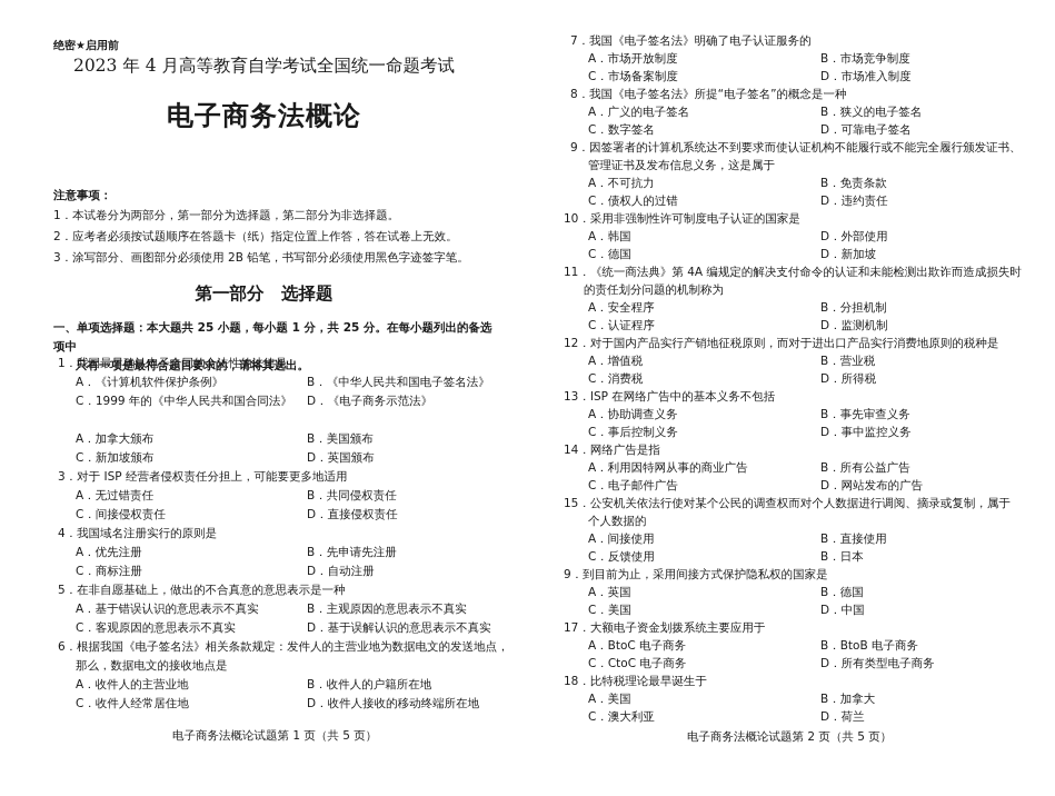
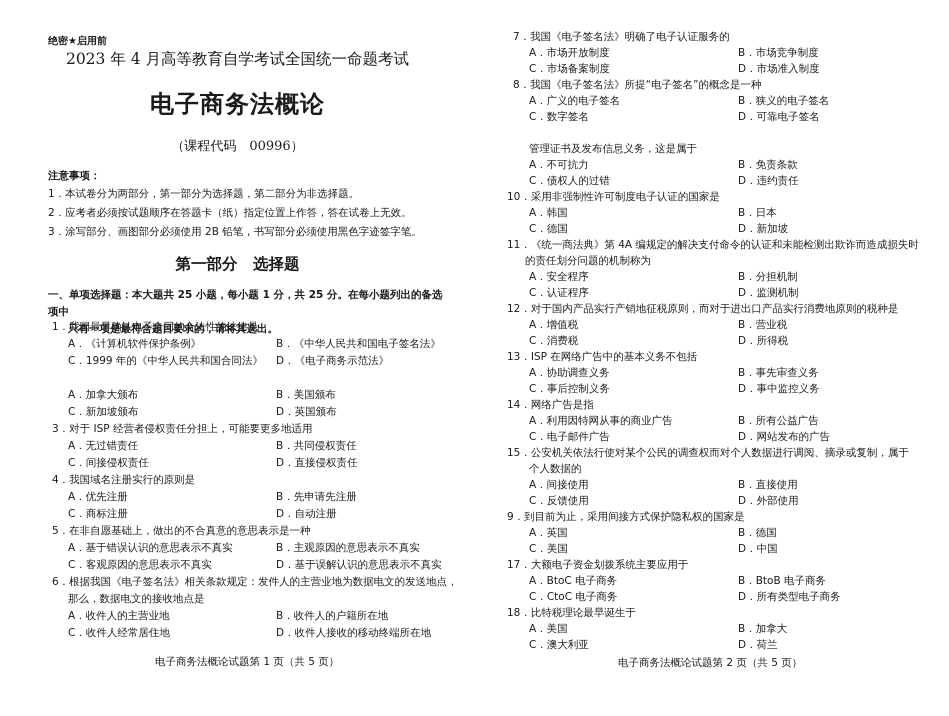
  绝密★启用前
  2023 年 4 月高等教育自学考试全国统一命题考试
  电子商务法概论
+ （课程代码 00996）
  注意事项：
  1．本试卷分为两部分，第一部分为选择题，第二部分为非选择题。
  2．应考者必须按试题顺序在答题卡（纸）指定位置上作答，答在试卷上无效。
  3．涂写部分、画图部分必须使用 2B 铅笔，书写部分必须使用黑色字迹签字笔。
  第一部分 选择题
  一、单项选择题：本大题共 25 小题，每小题 1 分，共 25 分。在每小题列出的备选项中
  只有一项是最符合题目要求的，请将其选出。
  1．我国最早确认电子合同的合法性的法律是
  A．《计算机软件保护条例》
  B．《中华人民共和国电子签名法》
  C．1999 年的《中华人民共和国合同法》
  D．《电子商务示范法》
  A．加拿大颁布
  B．美国颁布
  C．新加坡颁布
  D．英国颁布
  3．对于 ISP 经营者侵权责任分担上，可能要更多地适用
  A．无过错责任
  B．共同侵权责任
  C．间接侵权责任
  D．直接侵权责任
  4．我国域名注册实行的原则是
  A．优先注册
  B．先申请先注册
  C．商标注册
  D．自动注册
  5．在非自愿基础上，做出的不合真意的意思表示是一种
  A．基于错误认识的意思表示不真实
  B．主观原因的意思表示不真实
  C．客观原因的意思表示不真实
  D．基于误解认识的意思表示不真实
  6．根据我国《电子签名法》相关条款规定：发件人的主营业地为数据电文的发送地点，
  那么，数据电文的接收地点是
  A．收件人的主营业地
  B．收件人的户籍所在地
  C．收件人经常居住地
  D．收件人接收的移动终端所在地
  电子商务法概论试题第 1 页（共 5 页）
  7．我国《电子签名法》明确了电子认证服务的
  A．市场开放制度
  B．市场竞争制度
  C．市场备案制度
  D．市场准入制度
  8．我国《电子签名法》所提“电子签名”的概念是一种
  A．广义的电子签名
  B．狭义的电子签名
  C．数字签名
  D．可靠电子签名
- 9．因签署者的计算机系统达不到要求而使认证机构不能履行或不能完全履行颁发证书、
  管理证书及发布信息义务，这是属于
  A．不可抗力
  B．免责条款
  C．债权人的过错
  D．违约责任
  10．采用非强制性许可制度电子认证的国家是
  A．韩国
- D．外部使用
+ B．日本
  C．德国
  D．新加坡
  11．《统一商法典》第 4A 编规定的解决支付命令的认证和未能检测出欺诈而造成损失时
  的责任划分问题的机制称为
  A．安全程序
  B．分担机制
  C．认证程序
  D．监测机制
  12．对于国内产品实行产销地征税原则，而对于进出口产品实行消费地原则的税种是
  A．增值税
  B．营业税
  C．消费税
  D．所得税
  13．ISP 在网络广告中的基本义务不包括
  A．协助调查义务
  B．事先审查义务
  C．事后控制义务
  D．事中监控义务
  14．网络广告是指
  A．利用因特网从事的商业广告
  B．所有公益广告
  C．电子邮件广告
  D．网站发布的广告
  15．公安机关依法行使对某个公民的调查权而对个人数据进行调阅、摘录或复制，属于
  个人数据的
  A．间接使用
  B．直接使用
  C．反馈使用
- B．日本
+ D．外部使用
  9．到目前为止，采用间接方式保护隐私权的国家是
  A．英国
  B．德国
  C．美国
  D．中国
  17．大额电子资金划拨系统主要应用于
  A．BtoC 电子商务
  B．BtoB 电子商务
  C．CtoC 电子商务
  D．所有类型电子商务
  18．比特税理论最早诞生于
  A．美国
  B．加拿大
  C．澳大利亚
  D．荷兰
  电子商务法概论试题第 2 页（共 5 页）
